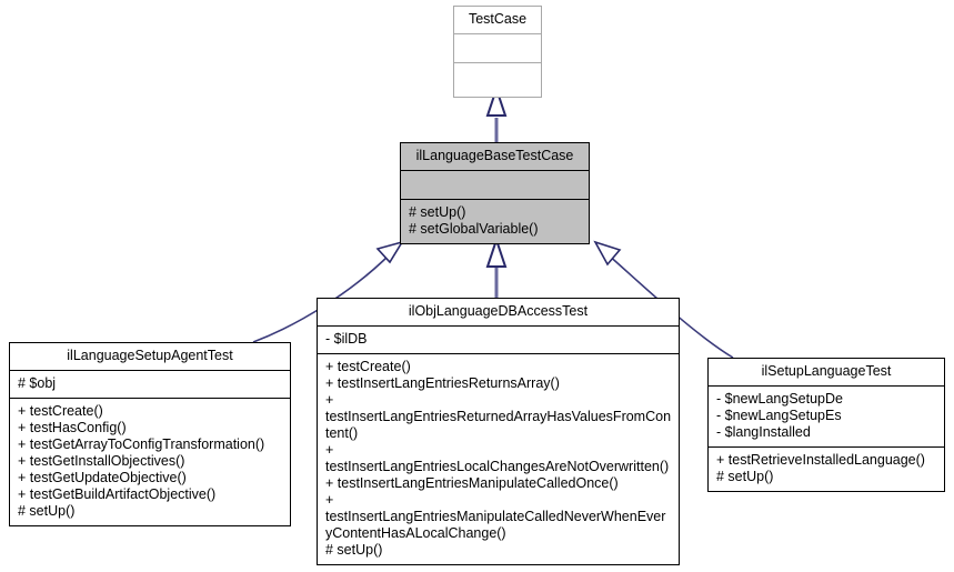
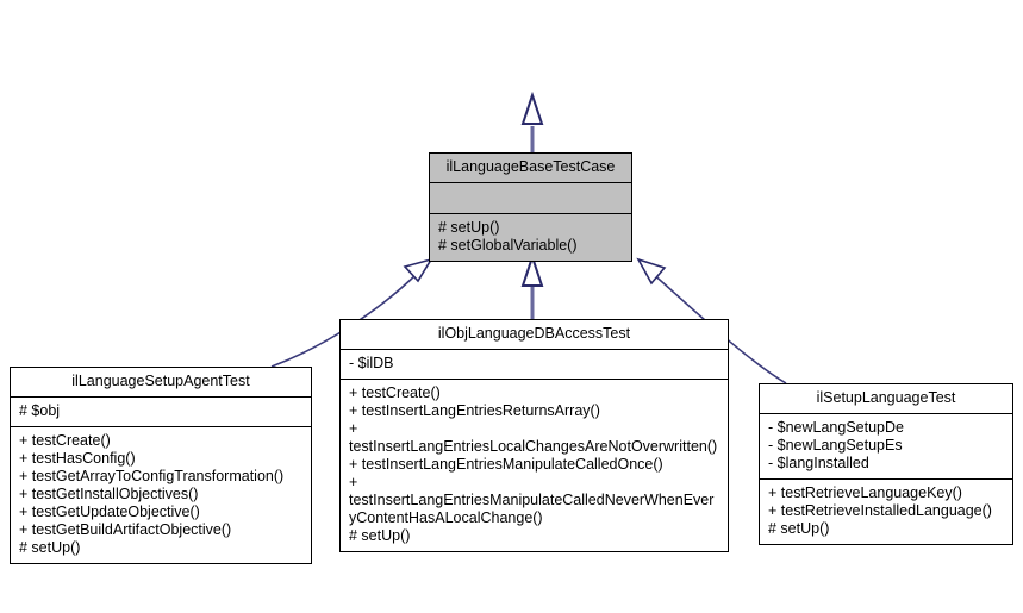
- TestCase
  ilLanguageBaseTestCase
  # setUp()
  # setGlobalVariable()
  ilLanguageSetupAgentTest
  # $obj
  + testCreate()
  + testHasConfig()
  + testGetArrayToConfigTransformation()
  + testGetInstallObjectives()
  + testGetUpdateObjective()
  + testGetBuildArtifactObjective()
  # setUp()
  ilObjLanguageDBAccessTest
  - $ilDB
  + testCreate()
  + testInsertLangEntriesReturnsArray()
- + testInsertLangEntriesReturnedArrayHasValuesFromContent()
  + testInsertLangEntriesLocalChangesAreNotOverwritten()
  + testInsertLangEntriesManipulateCalledOnce()
  + testInsertLangEntriesManipulateCalledNeverWhenEveryContentHasALocalChange()
  # setUp()
  ilSetupLanguageTest
  - $newLangSetupDe
  - $newLangSetupEs
  - $langInstalled
+ + testRetrieveLanguageKey()
  + testRetrieveInstalledLanguage()
  # setUp()
